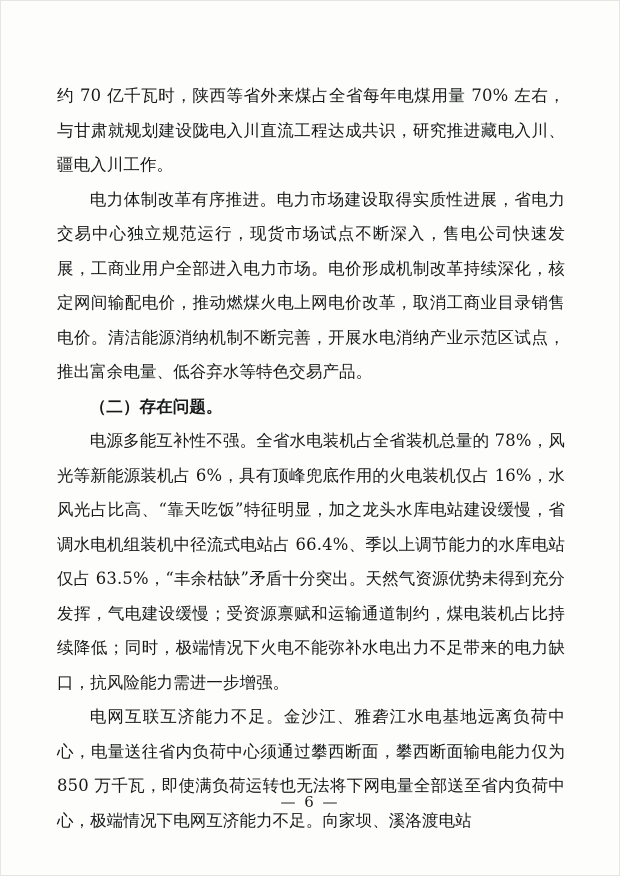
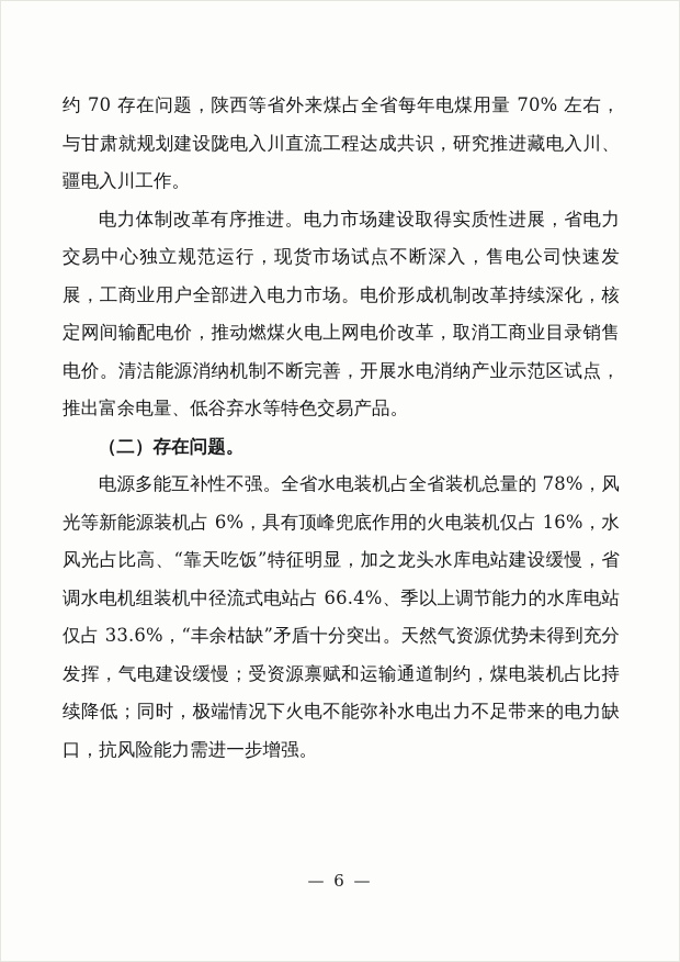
- 约 70 亿千瓦时，陕西等省外来煤占全省每年电煤用量 70% 左右，与甘肃就规划建设陇电入川直流工程达成共识，研究推进藏电入川、疆电入川工作。
+ 约 70 存在问题，陕西等省外来煤占全省每年电煤用量 70% 左右，与甘肃就规划建设陇电入川直流工程达成共识，研究推进藏电入川、疆电入川工作。
  电力体制改革有序推进。电力市场建设取得实质性进展，省电力交易中心独立规范运行，现货市场试点不断深入，售电公司快速发展，工商业用户全部进入电力市场。电价形成机制改革持续深化，核定网间输配电价，推动燃煤火电上网电价改革，取消工商业目录销售电价。清洁能源消纳机制不断完善，开展水电消纳产业示范区试点，推出富余电量、低谷弃水等特色交易产品。
  （二）存在问题。
- 电源多能互补性不强。全省水电装机占全省装机总量的 78%，风光等新能源装机占 6%，具有顶峰兜底作用的火电装机仅占 16%，水风光占比高、“靠天吃饭”特征明显，加之龙头水库电站建设缓慢，省调水电机组装机中径流式电站占 66.4%、季以上调节能力的水库电站仅占 63.5%，“丰余枯缺”矛盾十分突出。天然气资源优势未得到充分发挥，气电建设缓慢；受资源禀赋和运输通道制约，煤电装机占比持续降低；同时，极端情况下火电不能弥补水电出力不足带来的电力缺口，抗风险能力需进一步增强。
+ 电源多能互补性不强。全省水电装机占全省装机总量的 78%，风光等新能源装机占 6%，具有顶峰兜底作用的火电装机仅占 16%，水风光占比高、“靠天吃饭”特征明显，加之龙头水库电站建设缓慢，省调水电机组装机中径流式电站占 66.4%、季以上调节能力的水库电站仅占 33.6%，“丰余枯缺”矛盾十分突出。天然气资源优势未得到充分发挥，气电建设缓慢；受资源禀赋和运输通道制约，煤电装机占比持续降低；同时，极端情况下火电不能弥补水电出力不足带来的电力缺口，抗风险能力需进一步增强。
- 电网互联互济能力不足。金沙江、雅砻江水电基地远离负荷中心，电量送往省内负荷中心须通过攀西断面，攀西断面输电能力仅为 850 万千瓦，即使满负荷运转也无法将下网电量全部送至省内负荷中心，极端情况下电网互济能力不足。向家坝、溪洛渡电站
  — 6 —
